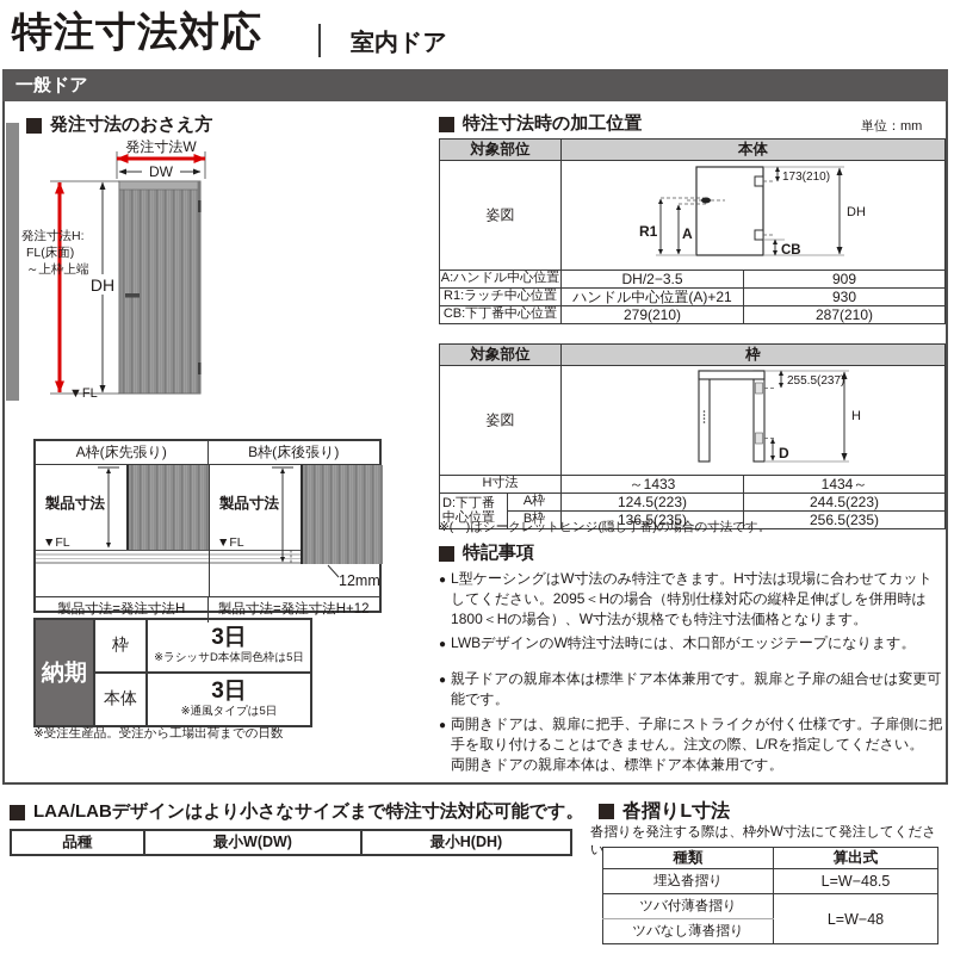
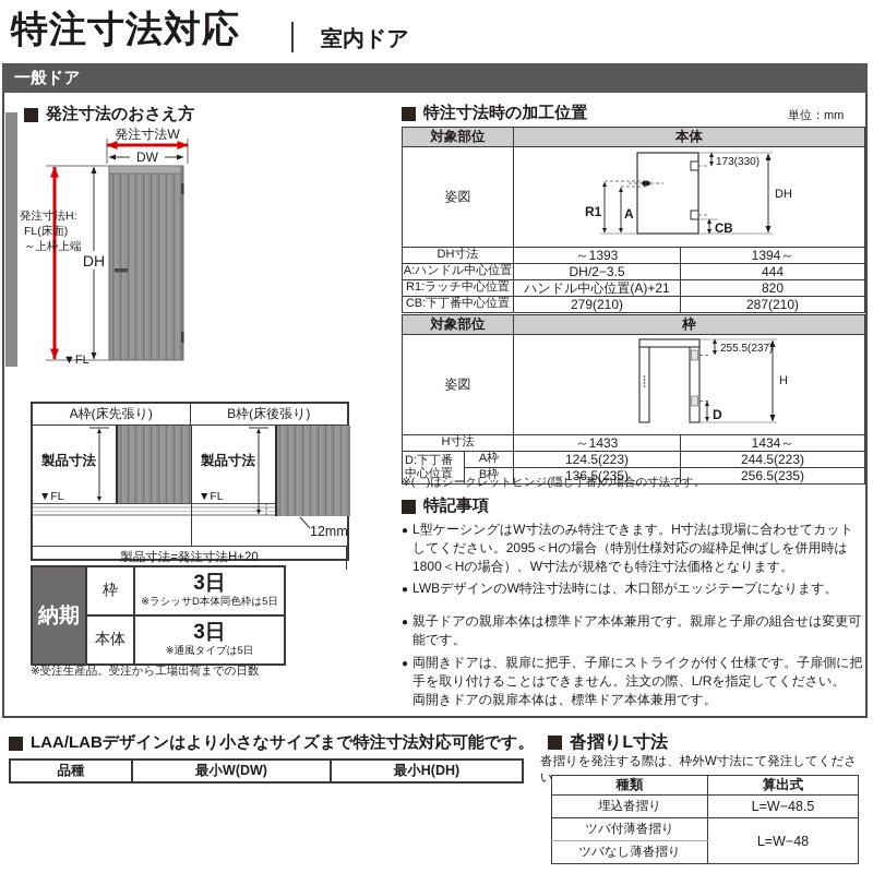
  特注寸法対応
  室内ドア
  一般ドア
  発注寸法のおさえ方
  発注寸法W
  DW
  DH
  発注寸法H:
  FL(床面)
  ～上枠上端
  ▼FL
  A枠(床先張り)
  B枠(床後張り)
  製品寸法
  ▼FL
  製品寸法
  ▼FL
  12mm
- 製品寸法=発注寸法H
- 製品寸法=発注寸法H+12
+ 製品寸法=発注寸法H+20
  納期	枠	3日 ※ラシッサD本体同色枠は5日
  本体	3日 ※通風タイプは5日
  ※受注生産品。受注から工場出荷までの日数
  特注寸法時の加工位置
  単位：mm
  対象部位	本体
- 姿図	173(210) DH R1 A CB
+ 姿図	173(330) DH R1 A CB
+ DH寸法	～1393	1394～
- A:ハンドル中心位置	DH/2−3.5	909
+ A:ハンドル中心位置	DH/2−3.5	444
- R1:ラッチ中心位置	ハンドル中心位置(A)+21	930
+ R1:ラッチ中心位置	ハンドル中心位置(A)+21	820
  CB:下丁番中心位置	279(210)	287(210)
  対象部位	枠
  姿図	255.5(237) H D
  H寸法	～1433	1434～
  D:下丁番 中心位置	A枠	124.5(223)	244.5(223)
  B枠	136.5(235)	256.5(235)
  ※( )はシークレットヒンジ(隠し丁番)の場合の寸法です。
  特記事項
  L型ケーシングはW寸法のみ特注できます。H寸法は現場に合わせてカットしてください。2095＜Hの場合（特別仕様対応の縦枠足伸ばしを併用時は1800＜Hの場合）、W寸法が規格でも特注寸法価格となります。
  LWBデザインのW特注寸法時には、木口部がエッジテープになります。
  親子ドアの親扉本体は標準ドア本体兼用です。親扉と子扉の組合せは変更可能です。
  両開きドアは、親扉に把手、子扉にストライクが付く仕様です。子扉側に把手を取り付けることはできません。注文の際、L/Rを指定してください。
  両開きドアの親扉本体は、標準ドア本体兼用です。
  LAA/LABデザインはより小さなサイズまで特注寸法対応可能です。
  品種	最小W(DW)	最小H(DH)
  沓摺りL寸法
  沓摺りを発注する際は、枠外W寸法にて発注してください
  種類	算出式
  埋込沓摺り	L=W−48.5
  ツバ付薄沓摺り	L=W−48
  ツバなし薄沓摺り
